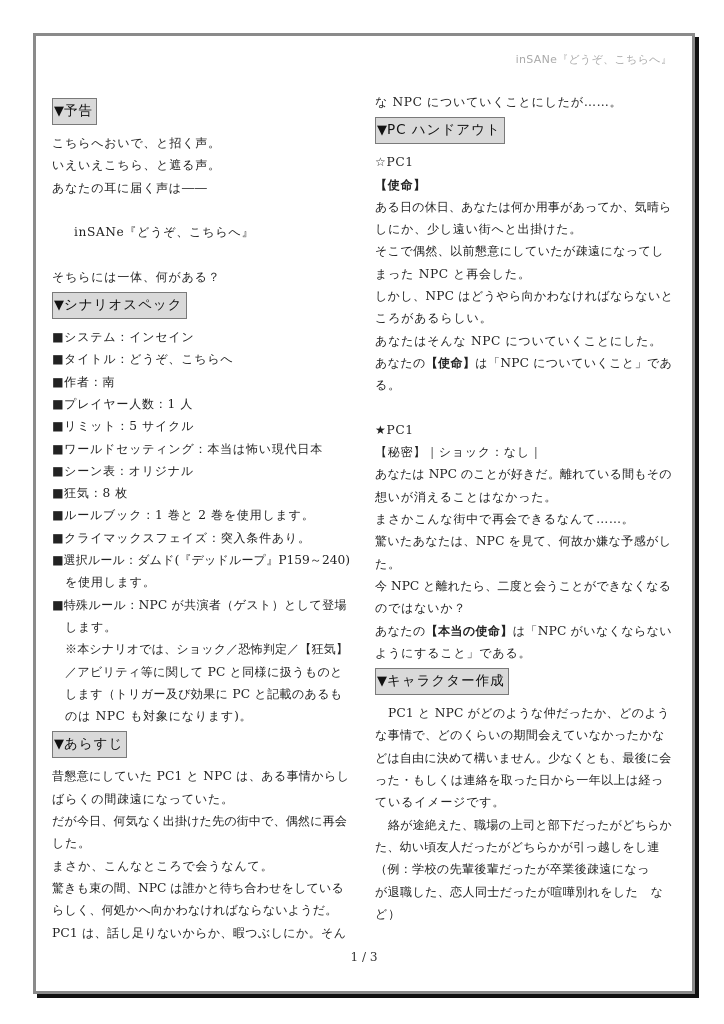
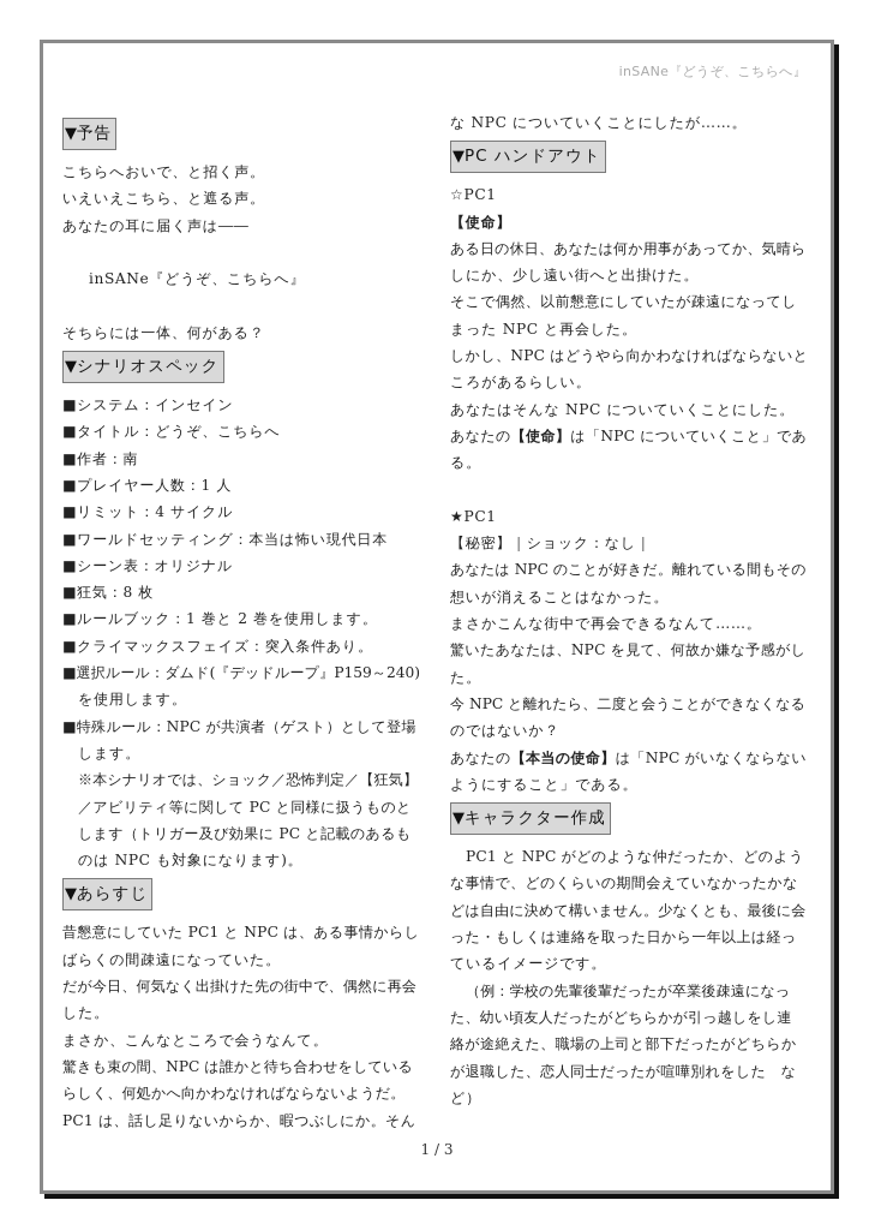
  inSANe『どうぞ、こちらへ』
  ▼予告
  こちらへおいで、と招く声。
  いえいえこちら、と遮る声。
  あなたの耳に届く声は――
  inSANe『どうぞ、こちらへ』
  そちらには一体、何がある？
  ▼シナリオスペック
  ■システム：インセイン
  ■タイトル：どうぞ、こちらへ
  ■作者：南
  ■プレイヤー人数：1 人
- ■リミット：5 サイクル
+ ■リミット：4 サイクル
  ■ワールドセッティング：本当は怖い現代日本
  ■シーン表：オリジナル
  ■狂気：8 枚
  ■ルールブック：1 巻と 2 巻を使用します。
  ■クライマックスフェイズ：突入条件あり。
  ■選択ルール：ダムド(『デッドループ』P159～240)
  を使用します。
  ■特殊ルール：NPC が共演者（ゲスト）として登場
  します。
  ※本シナリオでは、ショック／恐怖判定／【狂気】
  ／アビリティ等に関して PC と同様に扱うものと
  します（トリガー及び効果に PC と記載のあるも
  のは NPC も対象になります)。
  ▼あらすじ
  昔懇意にしていた PC1 と NPC は、ある事情からし
  ばらくの間疎遠になっていた。
  だが今日、何気なく出掛けた先の街中で、偶然に再会
  した。
  まさか、こんなところで会うなんて。
  驚きも束の間、NPC は誰かと待ち合わせをしている
  らしく、何処かへ向かわなければならないようだ。
  PC1 は、話し足りないからか、暇つぶしにか。そん
  な NPC についていくことにしたが……。
  ▼PC ハンドアウト
  ☆PC1
  【使命】
  ある日の休日、あなたは何か用事があってか、気晴ら
  しにか、少し遠い街へと出掛けた。
  そこで偶然、以前懇意にしていたが疎遠になってし
  まった NPC と再会した。
  しかし、NPC はどうやら向かわなければならないと
  ころがあるらしい。
  あなたはそんな NPC についていくことにした。
  あなたの【使命】は「NPC についていくこと」であ
  る。
  ★PC1
  【秘密】｜ショック：なし｜
  あなたは NPC のことが好きだ。離れている間もその
  想いが消えることはなかった。
  まさかこんな街中で再会できるなんて……。
  驚いたあなたは、NPC を見て、何故か嫌な予感がし
  た。
  今 NPC と離れたら、二度と会うことができなくなる
  のではないか？
  あなたの【本当の使命】は「NPC がいなくならない
  ようにすること」である。
  ▼キャラクター作成
  PC1 と NPC がどのような仲だったか、どのよう
  な事情で、どのくらいの期間会えていなかったかな
  どは自由に決めて構いません。少なくとも、最後に会
  った・もしくは連絡を取った日から一年以上は経っ
  ているイメージです。
- 絡が途絶えた、職場の上司と部下だったがどちらか
+ （例：学校の先輩後輩だったが卒業後疎遠になっ
  た、幼い頃友人だったがどちらかが引っ越しをし連
- （例：学校の先輩後輩だったが卒業後疎遠になっ
+ 絡が途絶えた、職場の上司と部下だったがどちらか
  が退職した、恋人同士だったが喧嘩別れをした な
  ど）
  1 / 3
